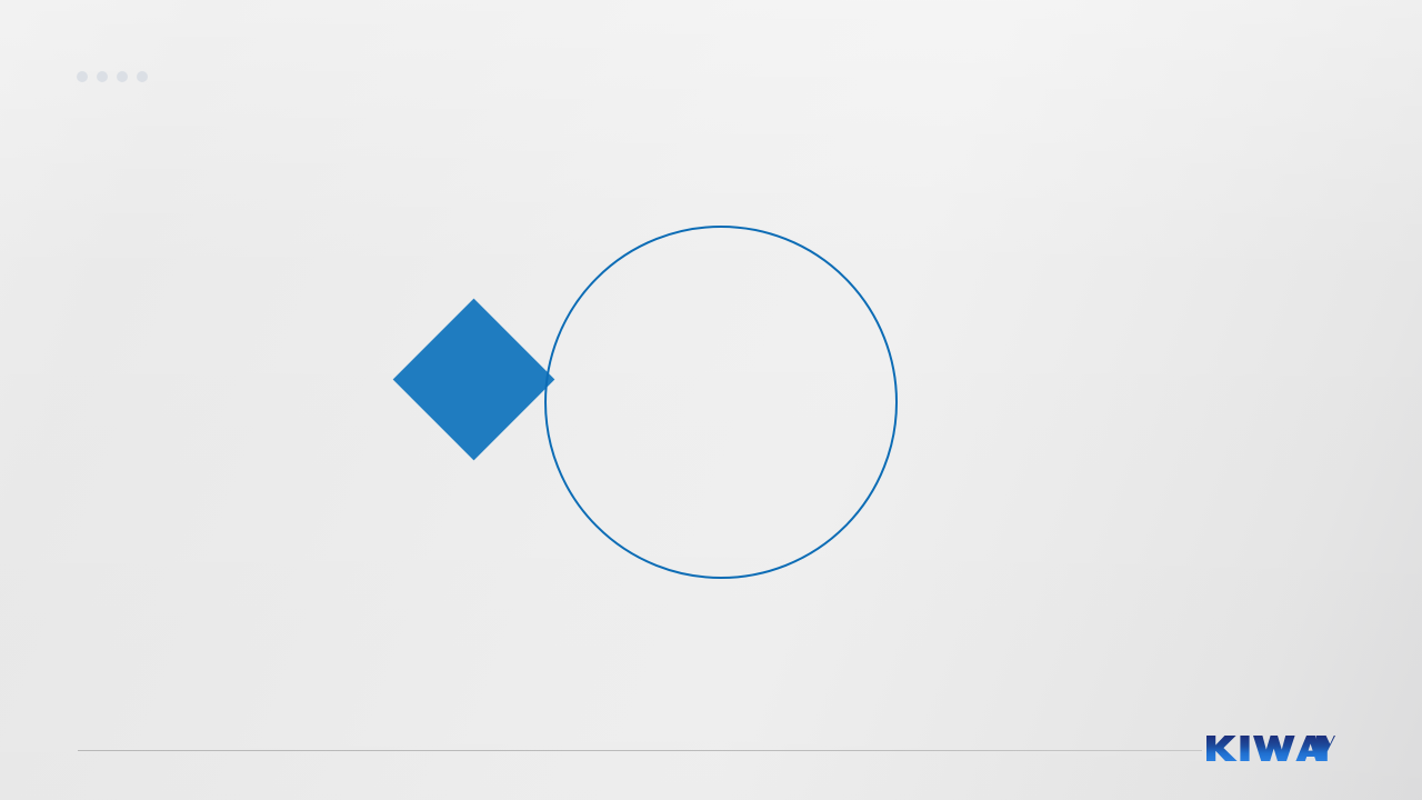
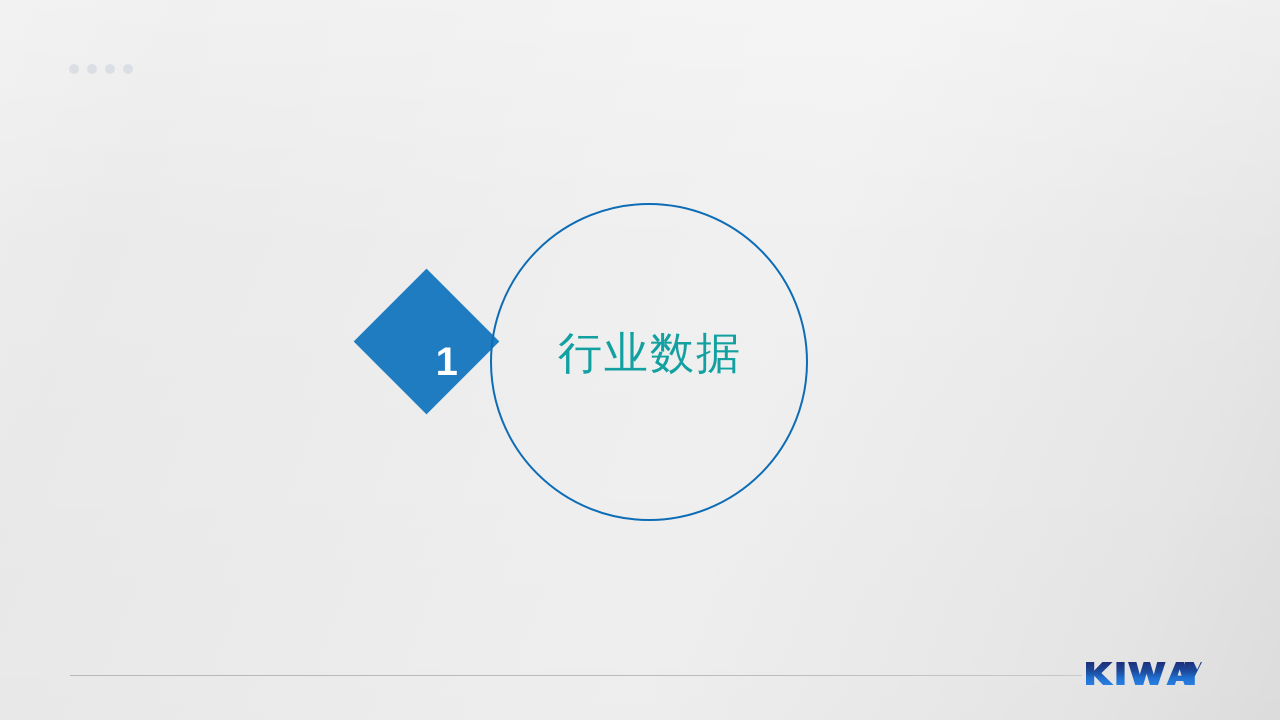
+ 1
+ 行业数据
